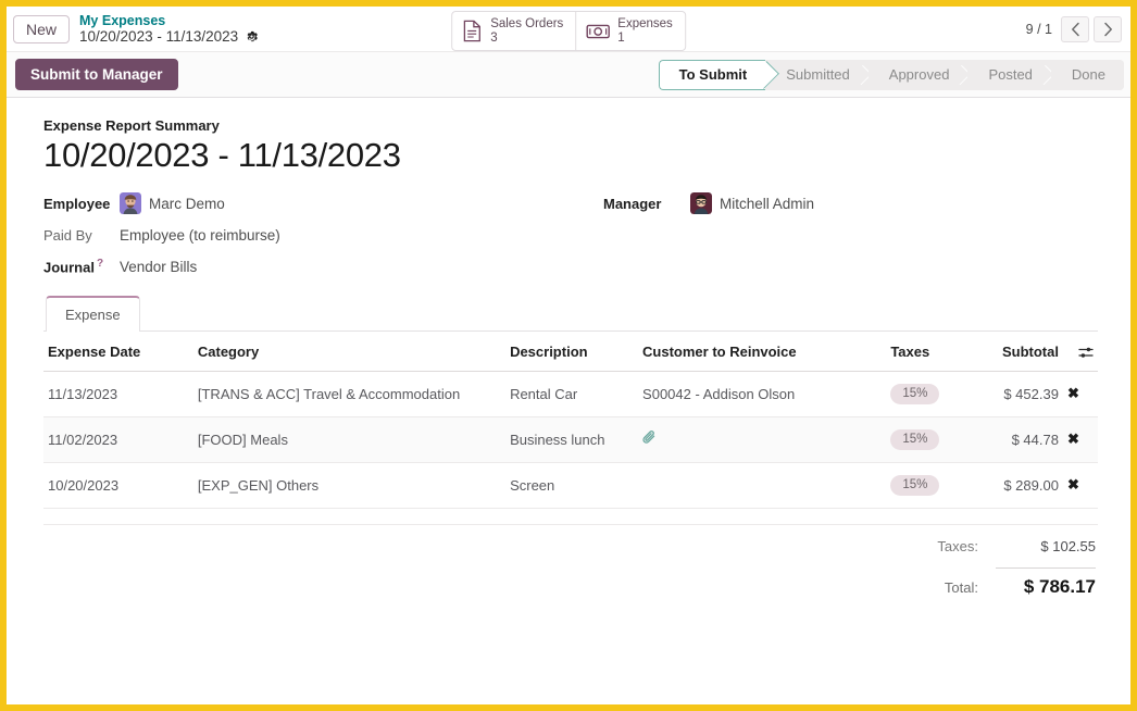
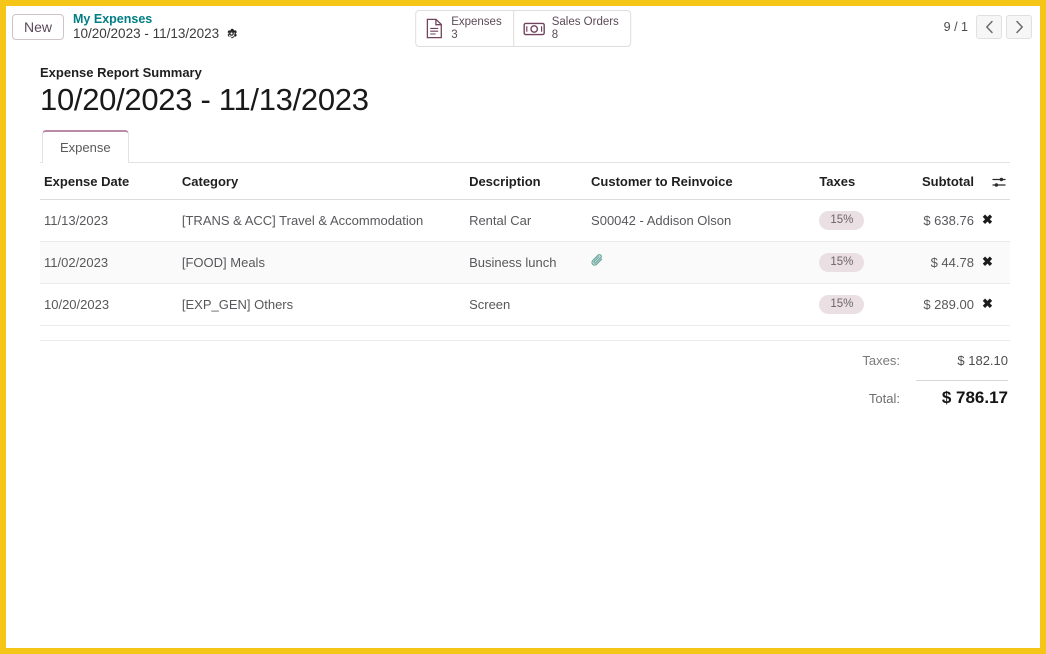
  New
  My Expenses
  10/20/2023 - 11/13/2023
- Sales Orders
+ Expenses
  3
- Expenses
+ Sales Orders
- 1
+ 8
  9 / 1
- Submit to Manager
- To Submit
- Submitted
- Approved
- Posted
- Done
  Expense Report Summary
  10/20/2023 - 11/13/2023
- Employee
- Marc Demo
- Paid By
- Employee (to reimburse)
- Journal ?
- Vendor Bills
- Manager
- Mitchell Admin
  Expense
  Expense Date	Category	Description	Customer to Reinvoice	Taxes	Subtotal
- 11/13/2023	[TRANS & ACC] Travel & Accommodation	Rental Car	S00042 - Addison Olson	15%	$ 452.39	✖
+ 11/13/2023	[TRANS & ACC] Travel & Accommodation	Rental Car	S00042 - Addison Olson	15%	$ 638.76	✖
  11/02/2023	[FOOD] Meals	Business lunch		15%	$ 44.78	✖
  10/20/2023	[EXP_GEN] Others	Screen		15%	$ 289.00	✖
  Taxes:
- $ 102.55
+ $ 182.10
  Total:
  $ 786.17
